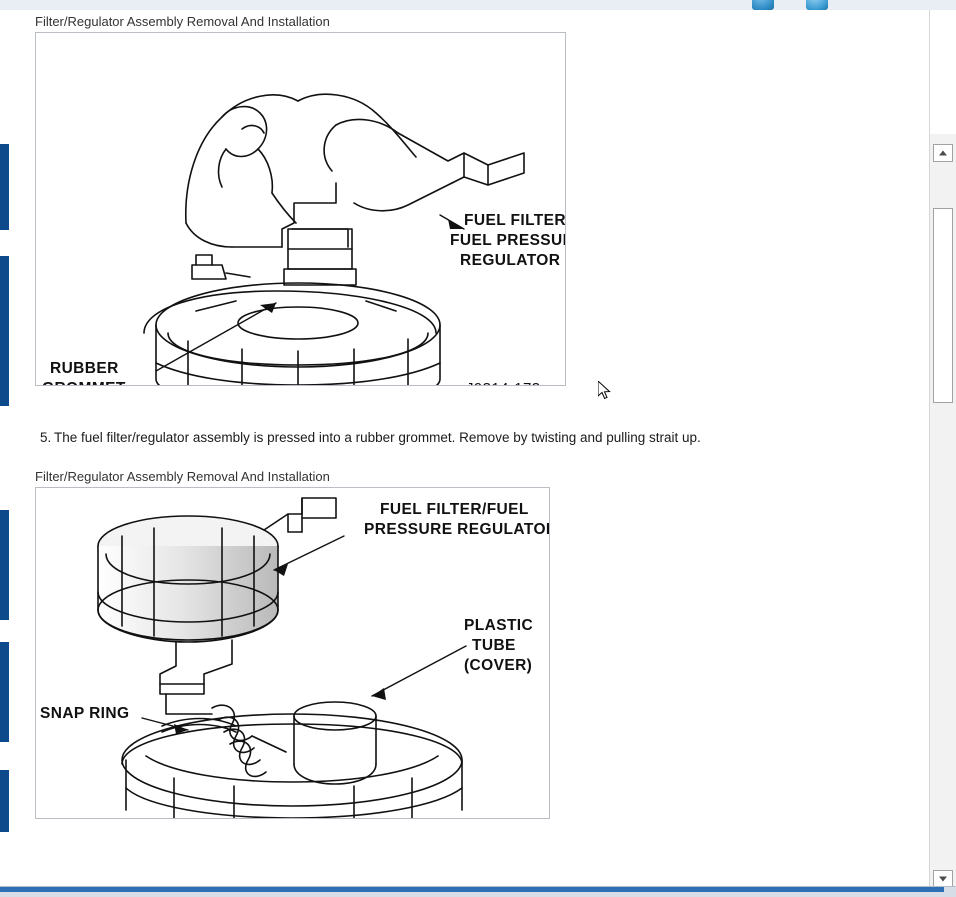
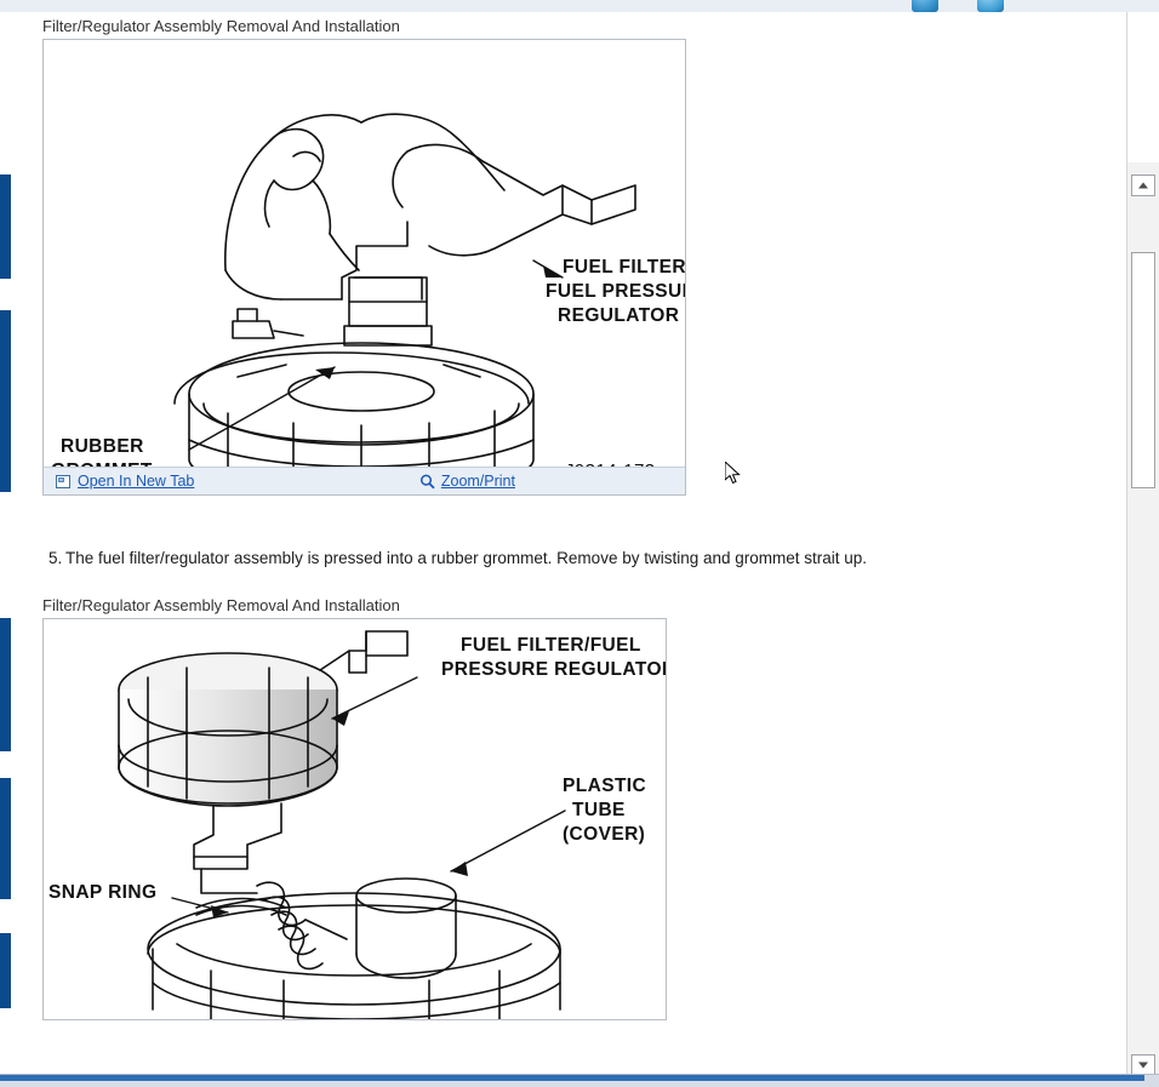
  Filter/Regulator Assembly Removal And Installation
  FUEL FILTER
  FUEL PRESSU
  REGULATOR
  RUBBER
+ Open In New Tab
+ Zoom/Print
- 5. The fuel filter/regulator assembly is pressed into a rubber grommet. Remove by twisting and pulling strait up.
+ 5. The fuel filter/regulator assembly is pressed into a rubber grommet. Remove by twisting and grommet strait up.
  Filter/Regulator Assembly Removal And Installation
  FUEL FILTER/FUEL
  PRESSURE REGULATO
  PLASTIC
  TUBE
  (COVER)
  SNAP RING
